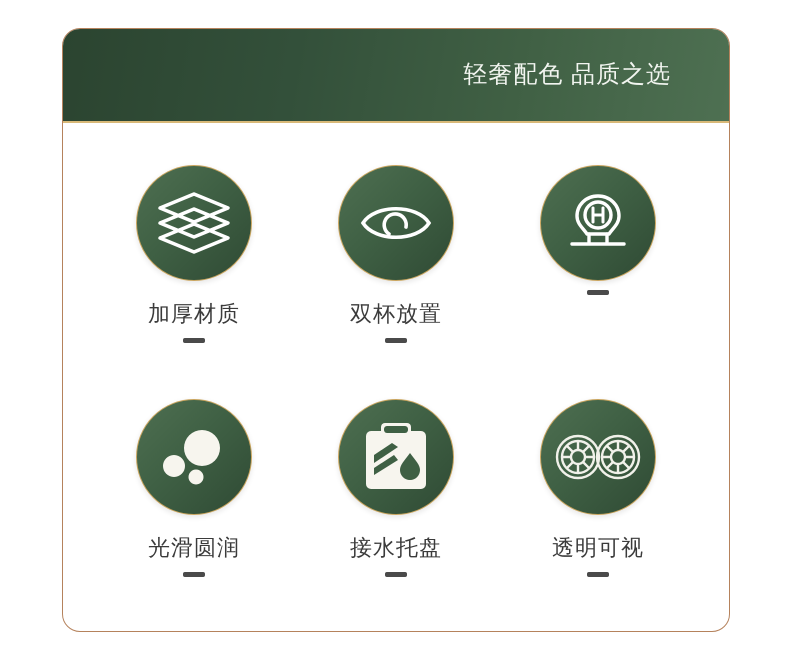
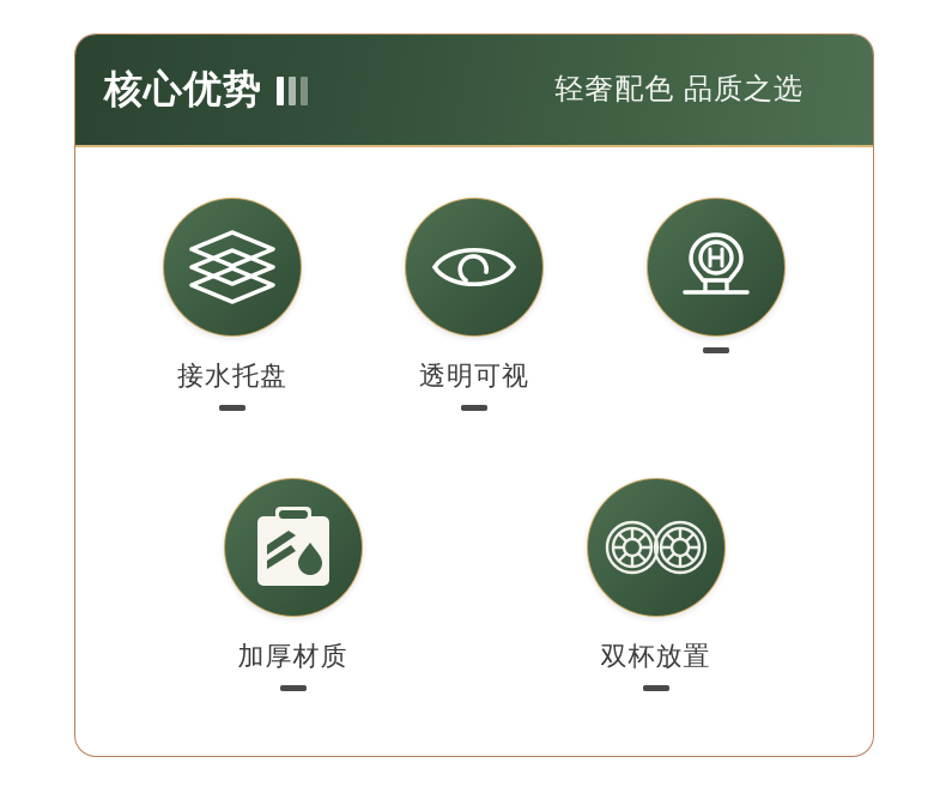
+ 核心优势
  轻奢配色 品质之选
- 加厚材质
+ 接水托盘
- 双杯放置
+ 透明可视
- 光滑圆润
- 接水托盘
+ 加厚材质
- 透明可视
+ 双杯放置
